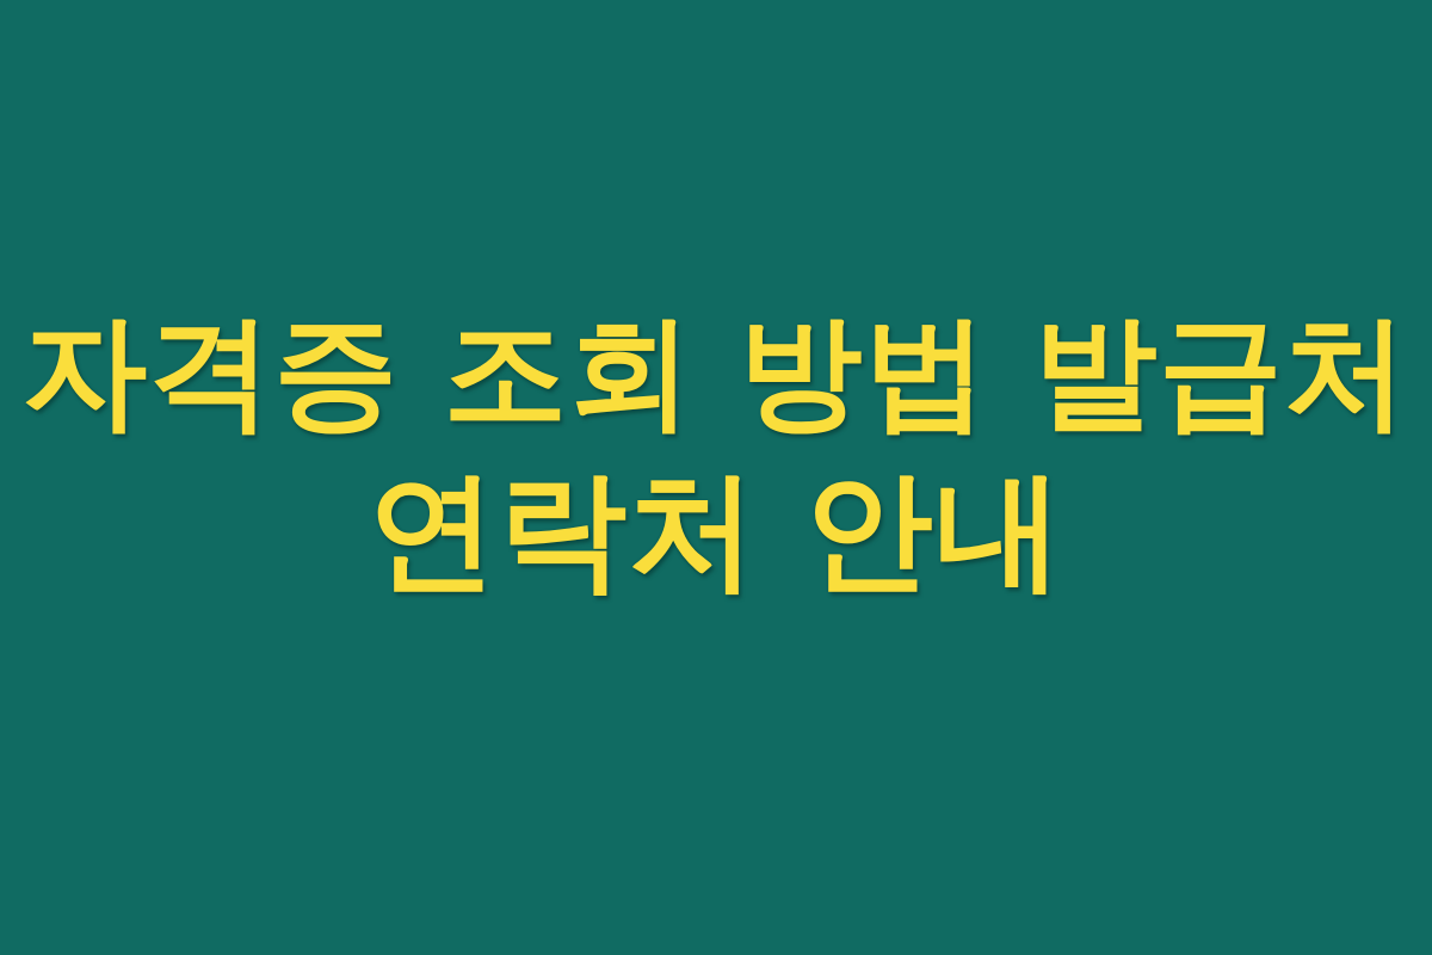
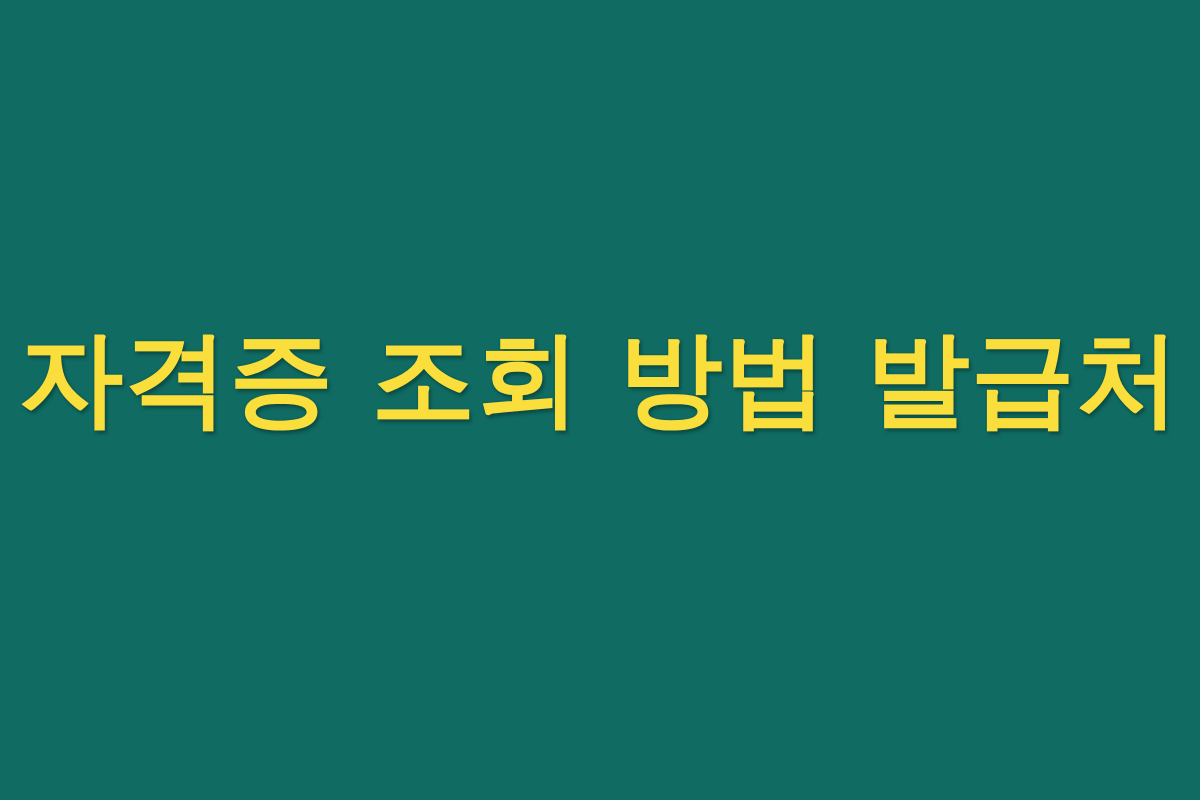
  자격증 조회 방법 발급처
- 연락처 안내
